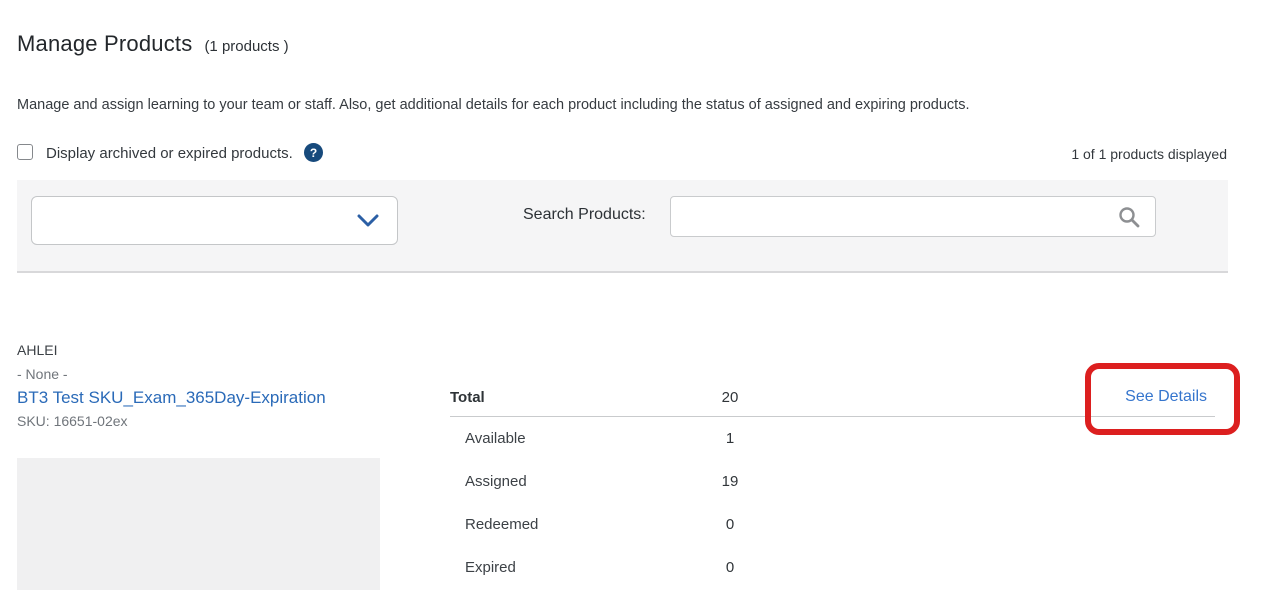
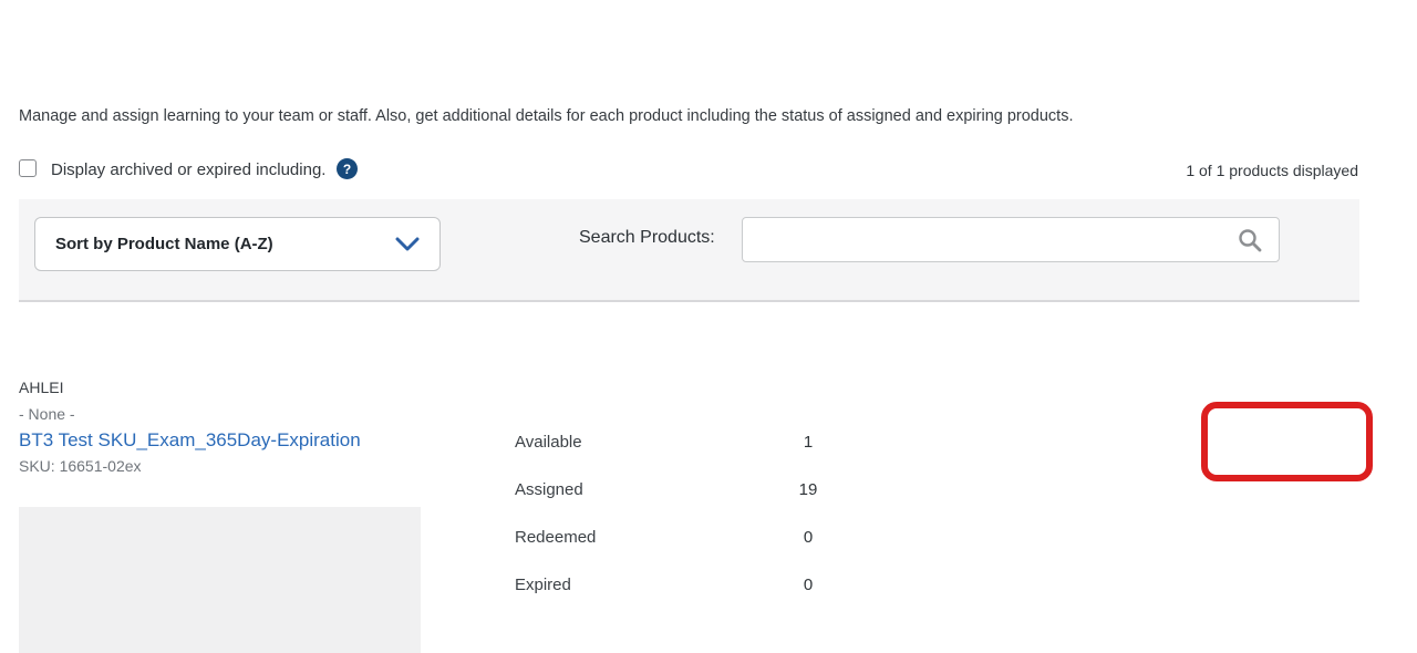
- Manage Products
- (1 products )
  Manage and assign learning to your team or staff. Also, get additional details for each product including the status of assigned and expiring products.
- Display archived or expired products.
+ Display archived or expired including.
  ?
  1 of 1 products displayed
+ Sort by Product Name (A-Z)
  Search Products:
  AHLEI
  - None -
  BT3 Test SKU_Exam_365Day-Expiration
  SKU: 16651-02ex
- Total
- 20
- See Details
  Available
  1
  Assigned
  19
  Redeemed
  0
  Expired
  0
